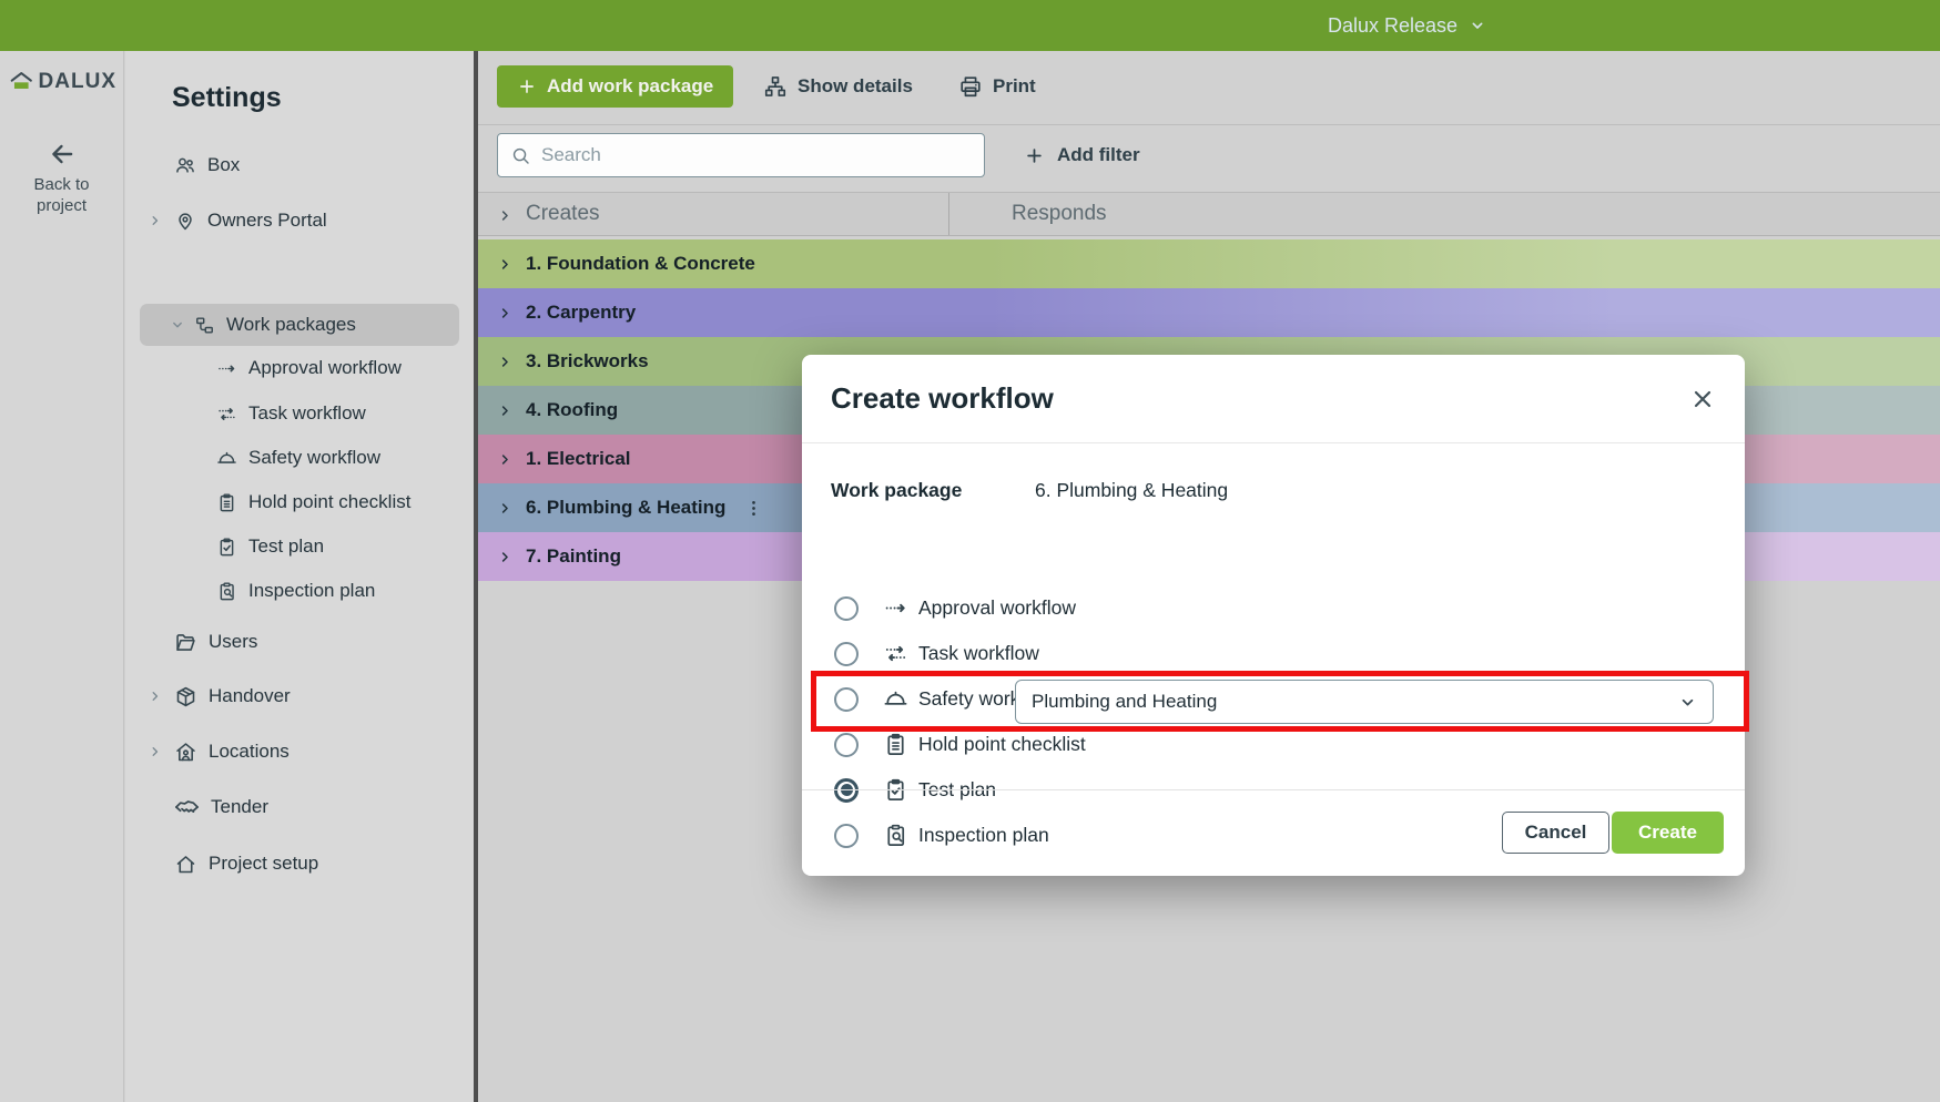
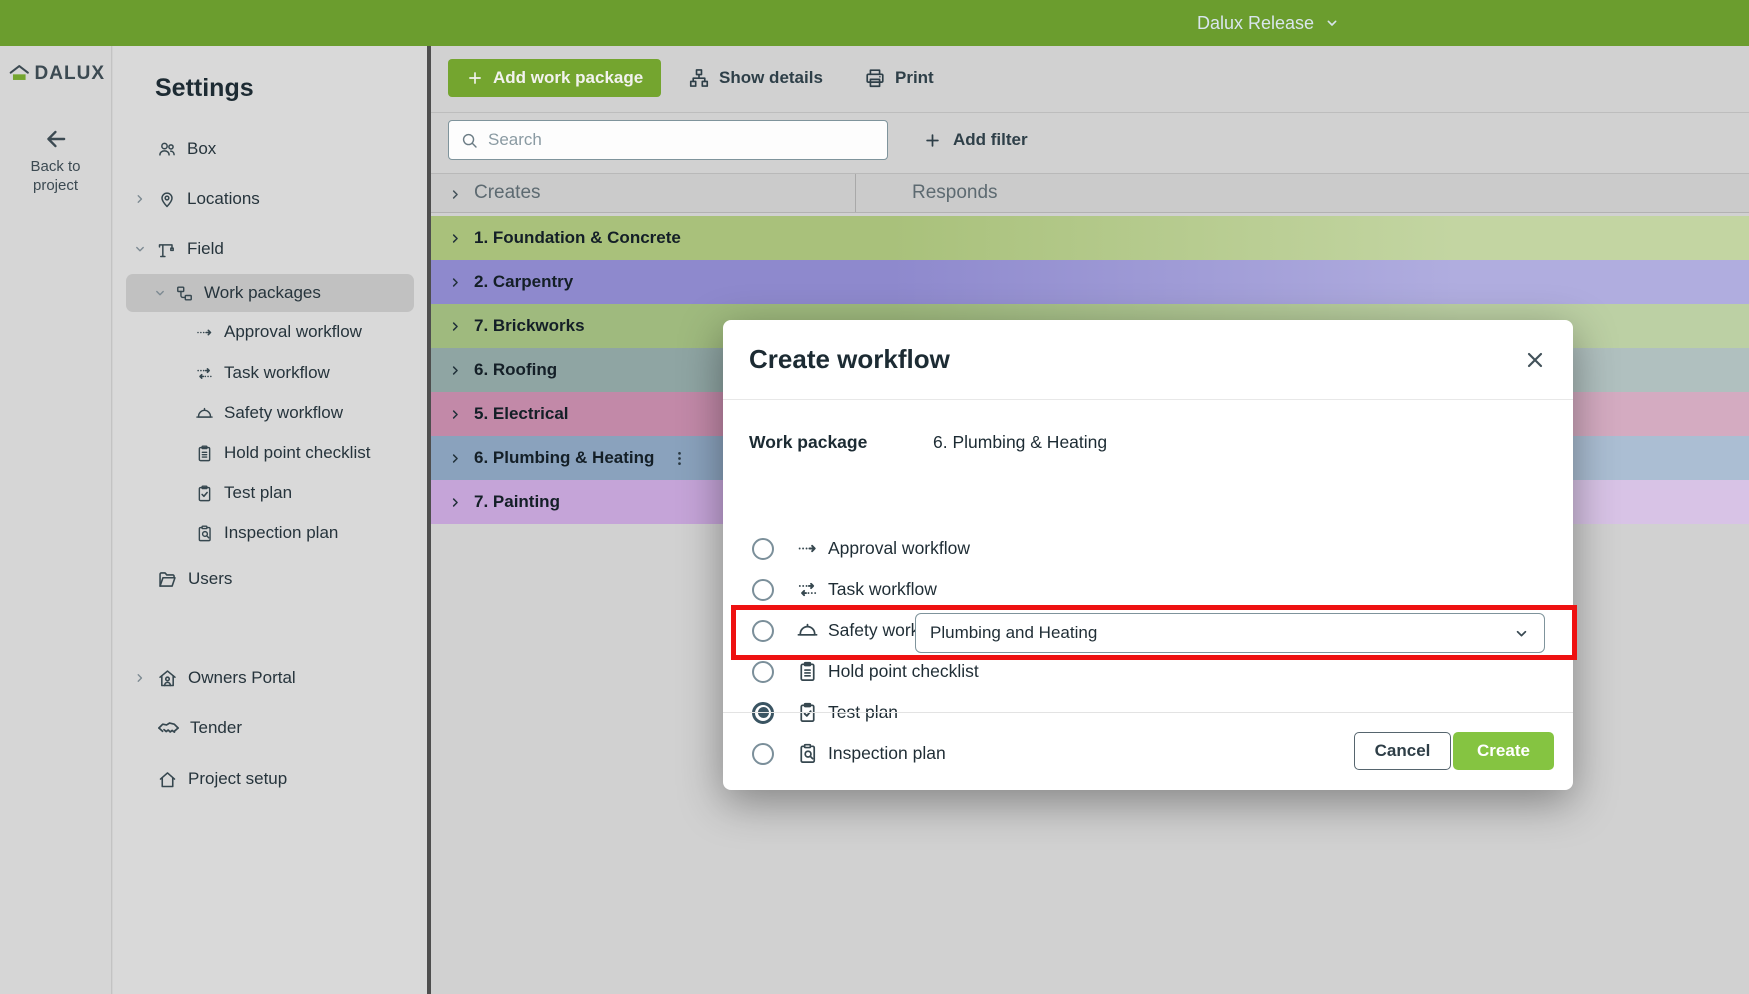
  Dalux Release
  DALUX
  Back to project
  Settings
  Box
- Owners Portal
+ Locations
+ Field
  Work packages
  Approval workflow
  Task workflow
  Safety workflow
  Hold point checklist
  Test plan
  Inspection plan
  Users
- Handover
- Locations
+ Owners Portal
  Tender
  Project setup
  Add work package
  Show details
  Print
  Search
  Add filter
  Creates
  Responds
  1. Foundation & Concrete
  2. Carpentry
- 3. Brickworks
+ 7. Brickworks
- 4. Roofing
+ 6. Roofing
- 1. Electrical
+ 5. Electrical
  6. Plumbing & Heating
  7. Painting
  Create workflow
  Work package
  6. Plumbing & Heating
  Approval workflow
  Task workflow
  Hold point checklist
  Inspection plan
  Plumbing and Heating
  Cancel
  Create
